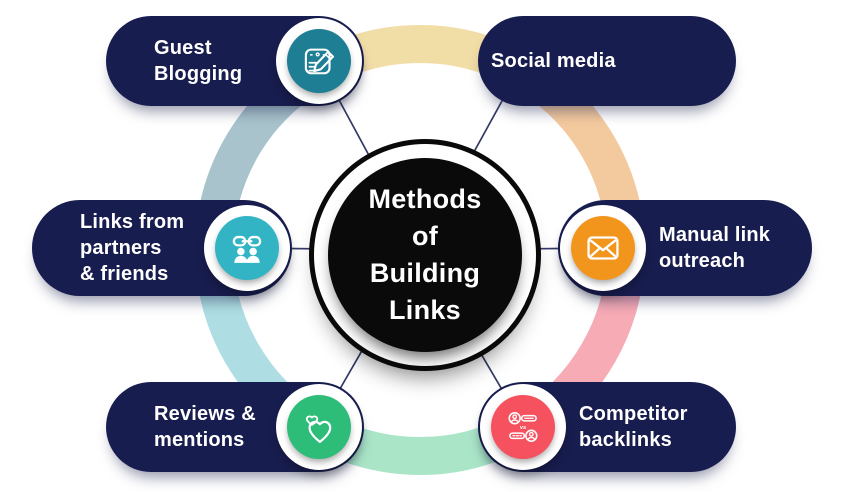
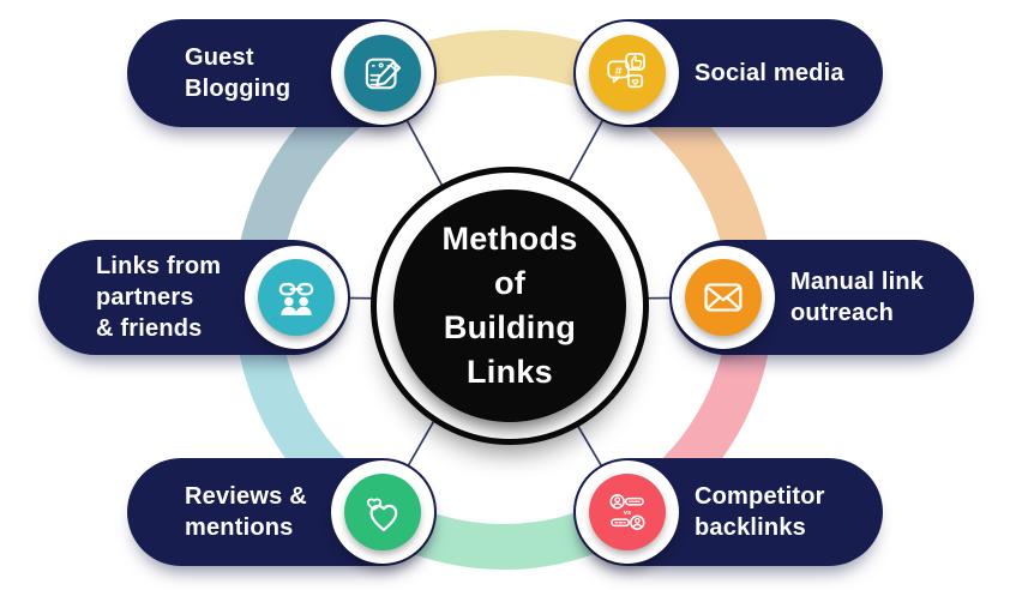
  Methods
  of
  Building
  Links
  Guest
  Blogging
  Social media
+ #
  Links from
  partners
  & friends
  Manual link
  outreach
  Reviews &
  mentions
  Competitor
  backlinks
